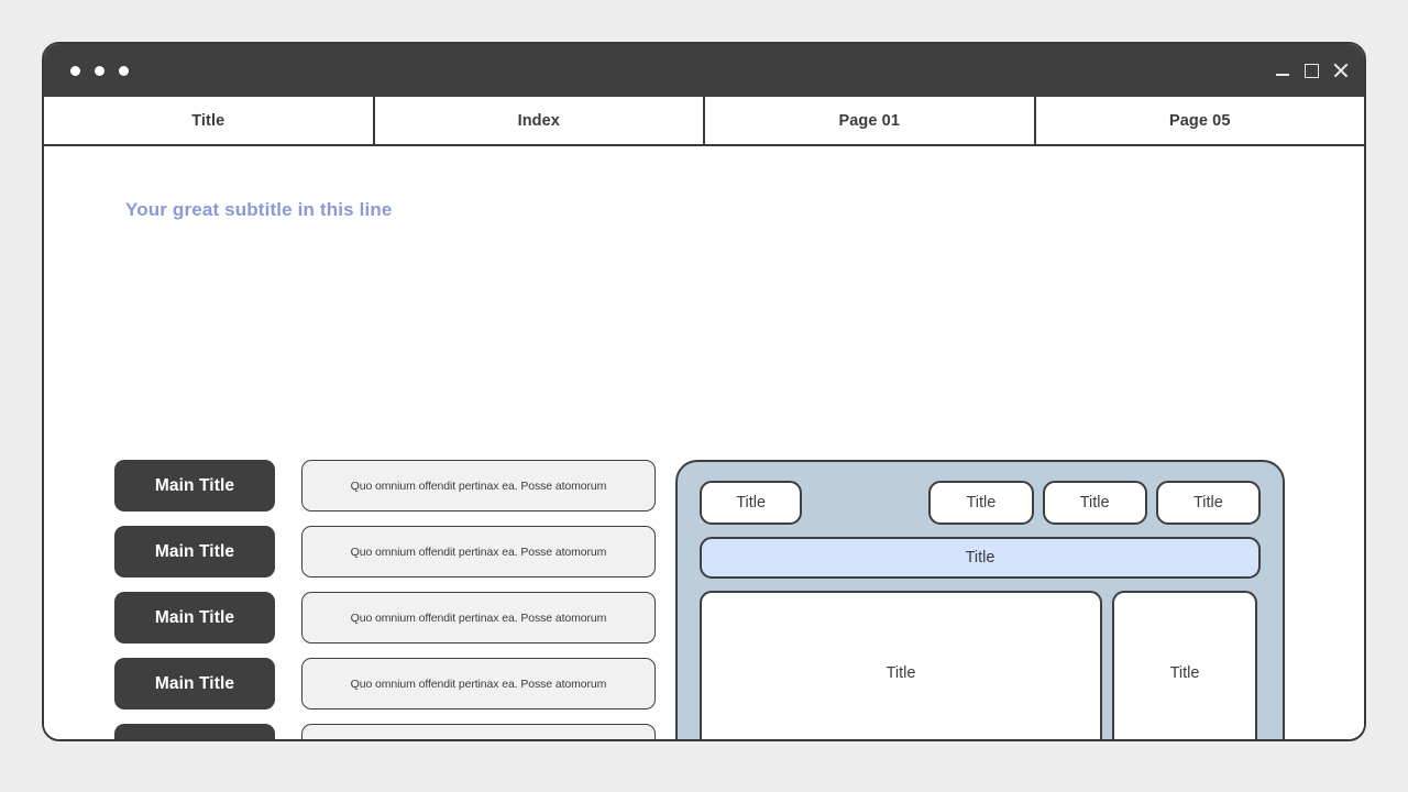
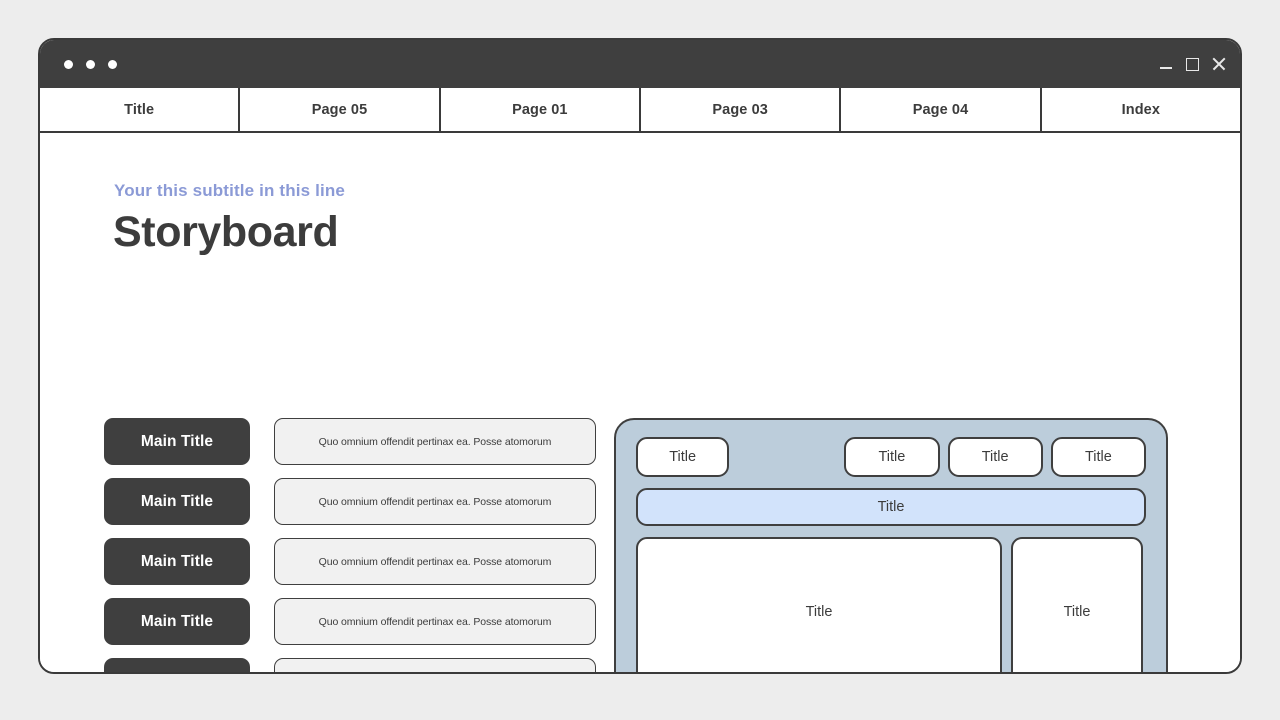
  Title
- Index
+ Page 05
  Page 01
+ Page 03
+ Page 04
- Page 05
+ Index
- Your great subtitle in this line
+ Your this subtitle in this line
+ Storyboard
  Main Title
  Quo omnium offendit pertinax ea. Posse atomorum
  Main Title
  Quo omnium offendit pertinax ea. Posse atomorum
  Main Title
  Quo omnium offendit pertinax ea. Posse atomorum
  Main Title
  Quo omnium offendit pertinax ea. Posse atomorum
  Title
  Title
  Title
  Title
  Title
  Title
  Title
